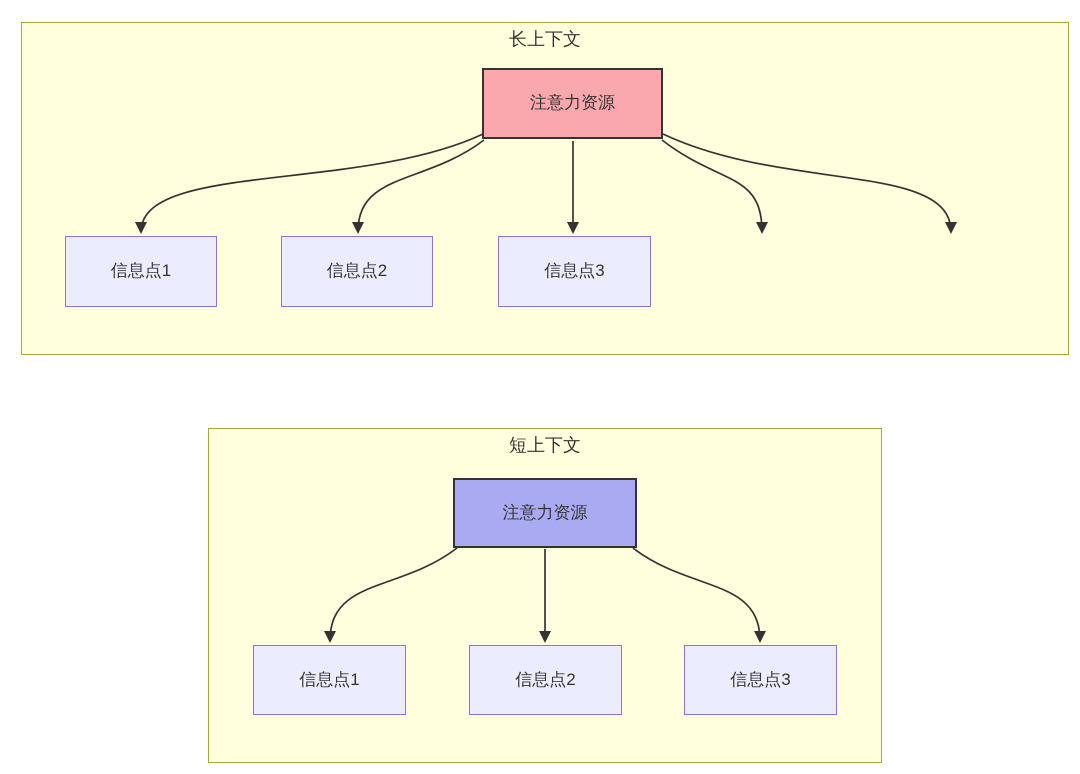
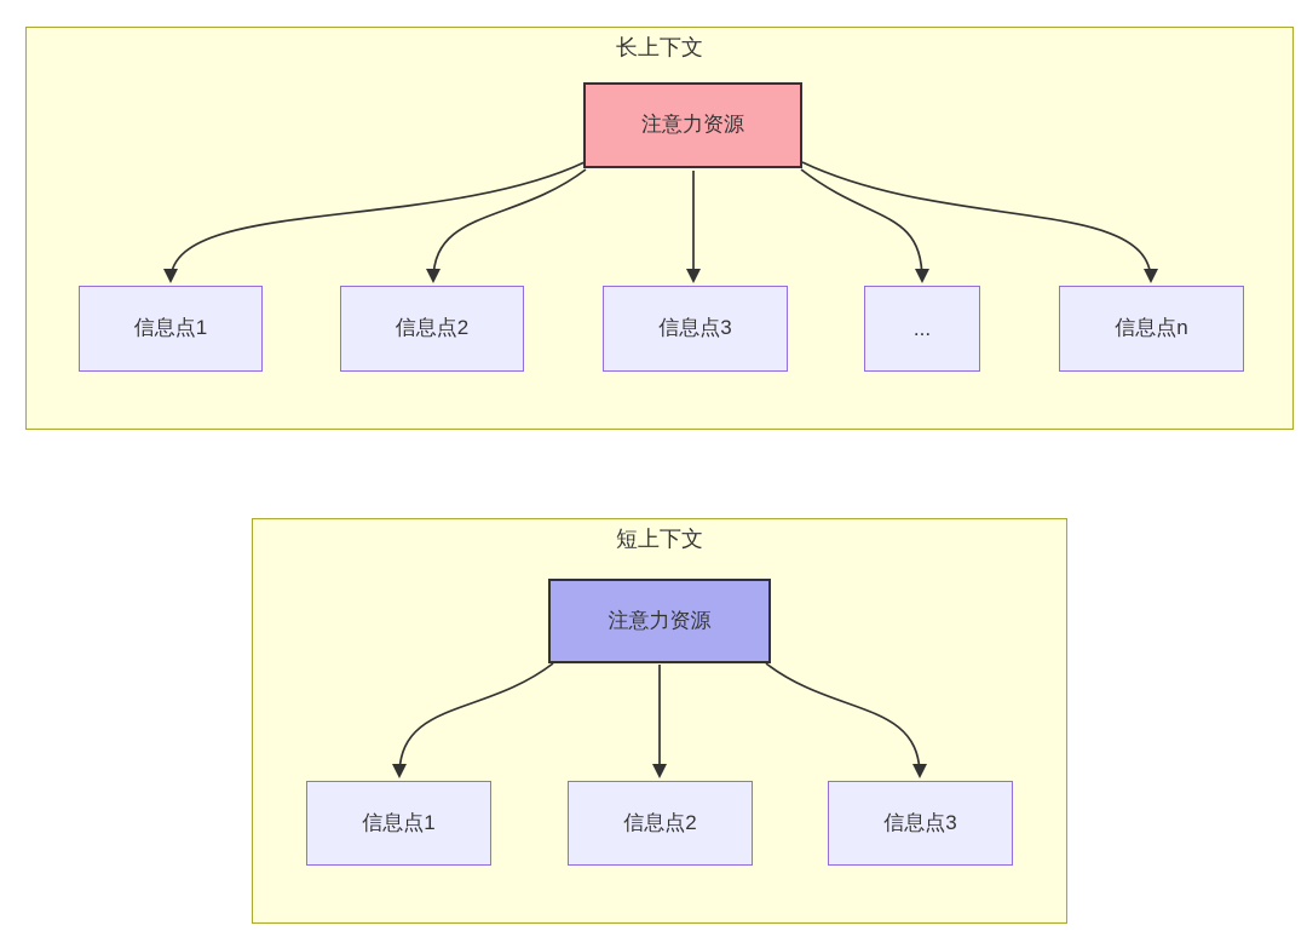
  长上下文
  短上下文
  注意力资源
  信息点1
  信息点2
  信息点3
+ ...
+ 信息点n
  注意力资源
  信息点1
  信息点2
  信息点3
